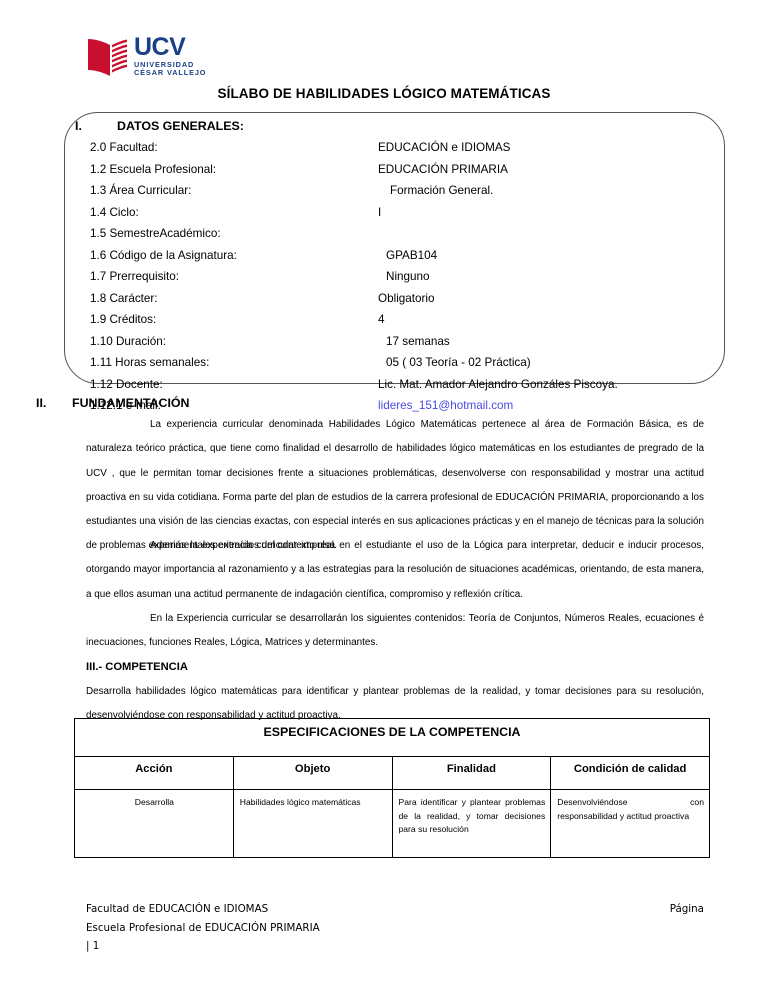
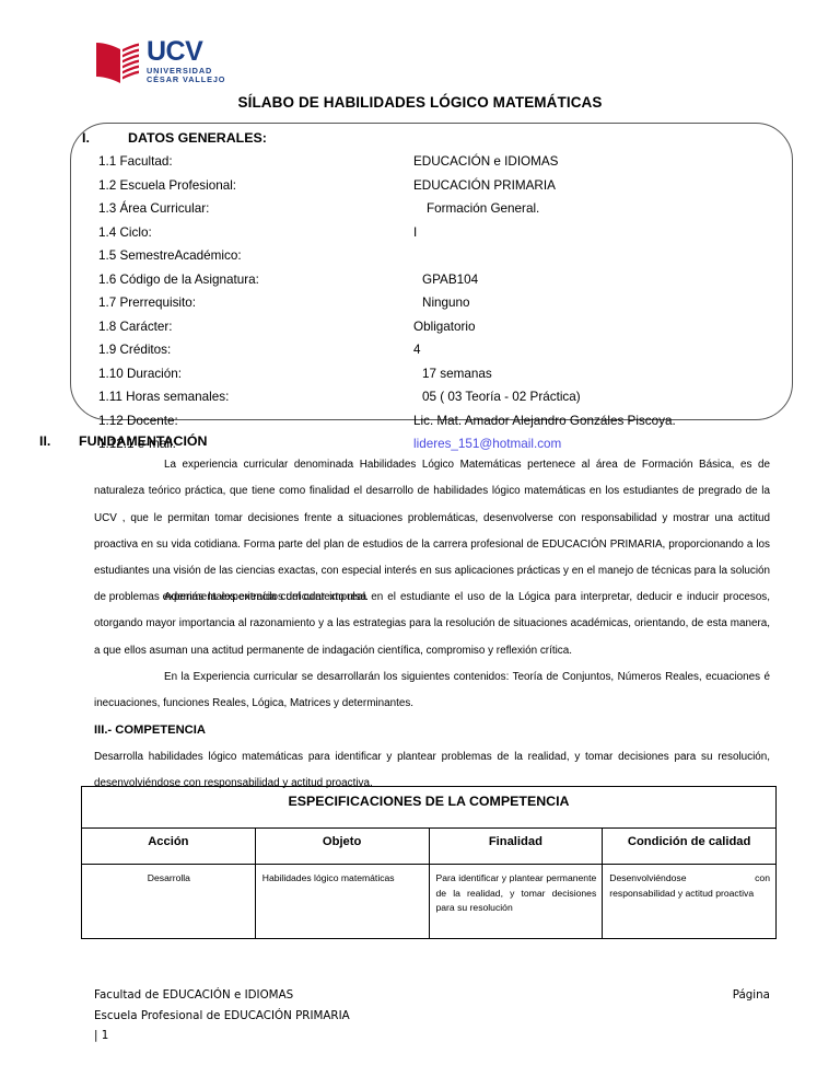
  UCV
  UNIVERSIDAD
  CÉSAR VALLEJO
  SÍLABO DE HABILIDADES LÓGICO MATEMÁTICAS
  I.
  DATOS GENERALES:
- 2.0 Facultad:
+ 1.1 Facultad:
  EDUCACIÓN e IDIOMAS
  1.2 Escuela Profesional:
  EDUCACIÓN PRIMARIA
  1.3 Área Curricular:
  Formación General.
  1.4 Ciclo:
  I
  1.5 SemestreAcadémico:
  1.6 Código de la Asignatura:
  GPAB104
  1.7 Prerrequisito:
  Ninguno
  1.8 Carácter:
  Obligatorio
  1.9 Créditos:
  4
  1.10 Duración:
  17 semanas
  1.11 Horas semanales:
  05 ( 03 Teoría - 02 Práctica)
  1.12 Docente:
  Lic. Mat. Amador Alejandro Gonzáles Piscoya.
  1.12.1 e-mail:
  lideres_151@hotmail.com
  II.
  FUNDAMENTACIÓN
  La experiencia curricular denominada Habilidades Lógico Matemáticas pertenece al área de Formación Básica, es de naturaleza teórico práctica, que tiene como finalidad el desarrollo de habilidades lógico matemáticas en los estudiantes de pregrado de la UCV , que le permitan tomar decisiones frente a situaciones problemáticas, desenvolverse con responsabilidad y mostrar una actitud proactiva en su vida cotidiana. Forma parte del plan de estudios de la carrera profesional de EDUCACIÓN PRIMARIA, proporcionando a los estudiantes una visión de las ciencias exactas, con especial interés en sus aplicaciones prácticas y en el manejo de técnicas para la solución de problemas experimentales extraídos del contexto real.
  Además la experiencia curricular impulsa en el estudiante el uso de la Lógica para interpretar, deducir e inducir procesos, otorgando mayor importancia al razonamiento y a las estrategias para la resolución de situaciones académicas, orientando, de esta manera, a que ellos asuman una actitud permanente de indagación científica, compromiso y reflexión crítica.
  En la Experiencia curricular se desarrollarán los siguientes contenidos: Teoría de Conjuntos, Números Reales, ecuaciones é inecuaciones, funciones Reales, Lógica, Matrices y determinantes.
  III.- COMPETENCIA
  Desarrolla habilidades lógico matemáticas para identificar y plantear problemas de la realidad, y tomar decisiones para su resolución, desenvolviéndose con responsabilidad y actitud proactiva.
  ESPECIFICACIONES DE LA COMPETENCIA
  Acción	Objeto	Finalidad	Condición de calidad
- Desarrolla	Habilidades lógico matemáticas	Para identificar y plantear problemas de la realidad, y tomar decisiones para su resolución	Desenvolviéndose con responsabilidad y actitud proactiva
+ Desarrolla	Habilidades lógico matemáticas	Para identificar y plantear permanente de la realidad, y tomar decisiones para su resolución	Desenvolviéndose con responsabilidad y actitud proactiva
  Facultad de EDUCACIÓN e IDIOMAS
  Escuela Profesional de EDUCACIÓN PRIMARIA
  | 1
  Página
